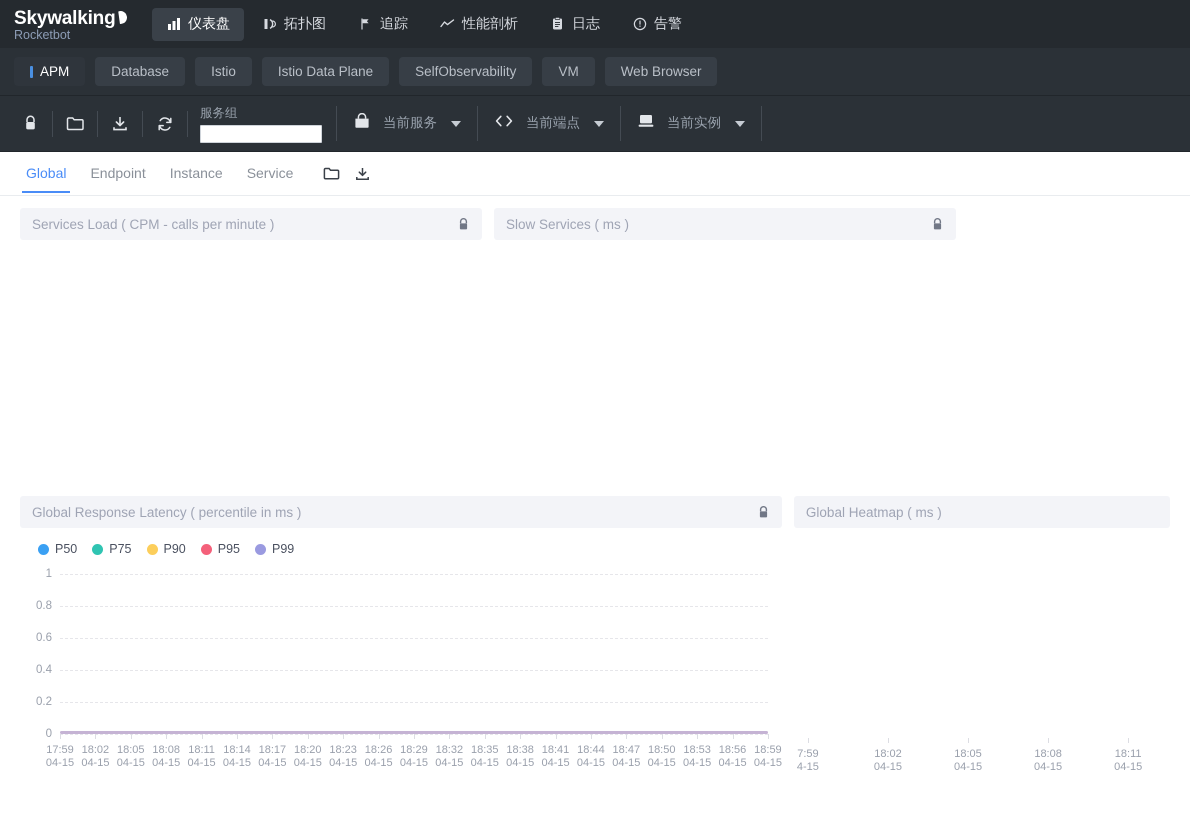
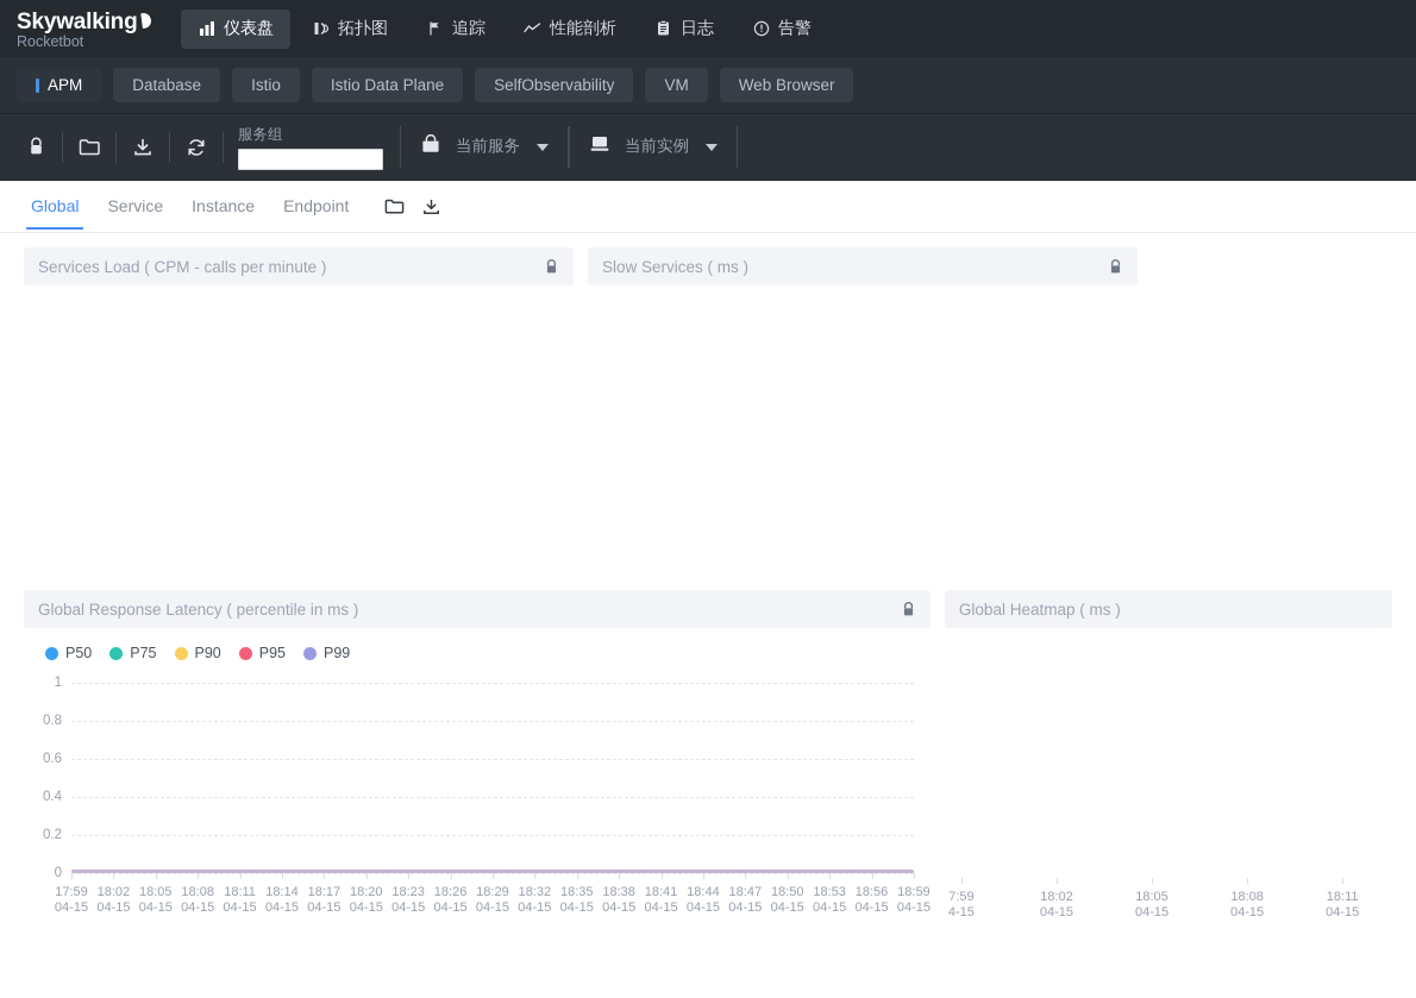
  Skywalking
  Rocketbot
  仪表盘
  拓扑图
  追踪
  性能剖析
  日志
  告警
  APM
  Database
  Istio
  Istio Data Plane
  SelfObservability
  VM
  Web Browser
  服务组
  当前服务
- 当前端点
  当前实例
  Global
- Endpoint
+ Service
  Instance
- Service
+ Endpoint
  Services Load ( CPM - calls per minute )
  Slow Services ( ms )
  Global Response Latency ( percentile in ms )
  P50
  P75
  P90
  P95
  P99
  0
  0.2
  0.4
  0.6
  0.8
  1
  17:59
  04-15
  18:02
  04-15
  18:05
  04-15
  18:08
  04-15
  18:11
  04-15
  18:14
  04-15
  18:17
  04-15
  18:20
  04-15
  18:23
  04-15
  18:26
  04-15
  18:29
  04-15
  18:32
  04-15
  18:35
  04-15
  18:38
  04-15
  18:41
  04-15
  18:44
  04-15
  18:47
  04-15
  18:50
  04-15
  18:53
  04-15
  18:56
  04-15
  18:59
  04-15
  Global Heatmap ( ms )
  7:59
  4-15
  18:02
  04-15
  18:05
  04-15
  18:08
  04-15
  18:11
  04-15
